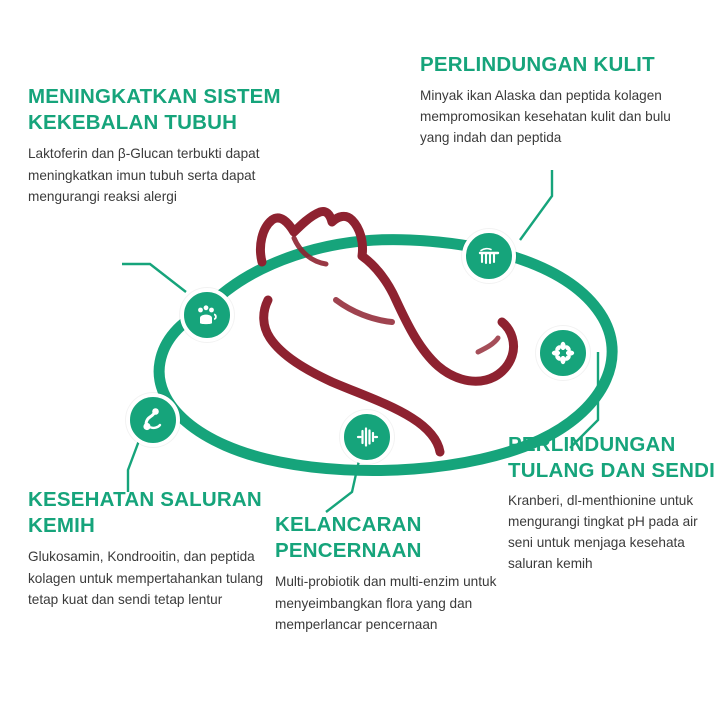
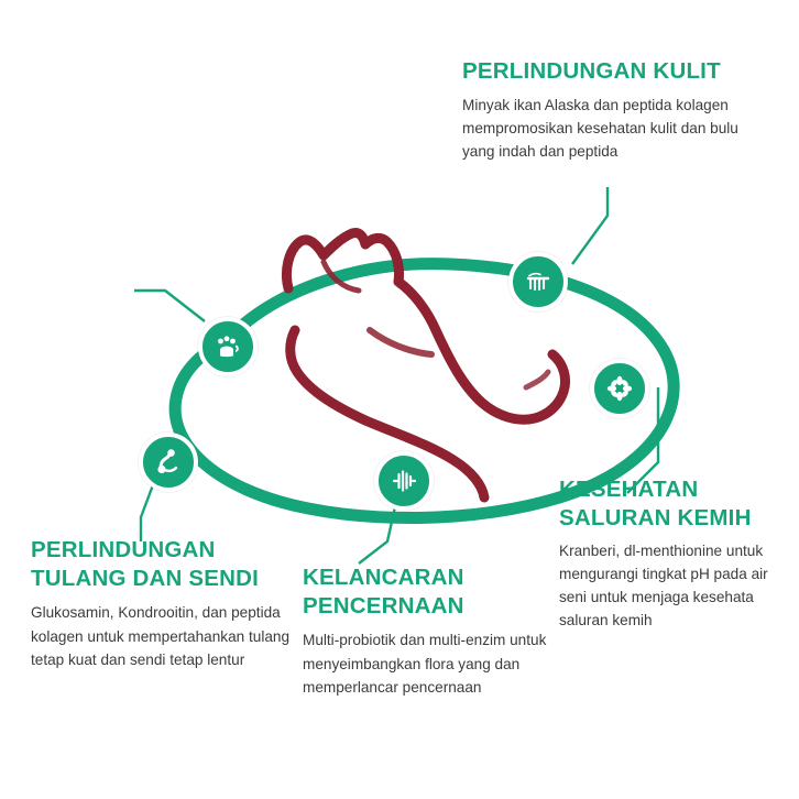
- MENINGKATKAN SISTEM KEKEBALAN TUBUH
- Laktoferin dan β-Glucan terbukti dapat meningkatkan imun tubuh serta dapat mengurangi reaksi alergi
  PERLINDUNGAN KULIT
  Minyak ikan Alaska dan peptida kolagen mempromosikan kesehatan kulit dan bulu yang indah dan peptida
- KESEHATAN SALURAN KEMIH
+ PERLINDUNGAN TULANG DAN SENDI
  Glukosamin, Kondrooitin, dan peptida kolagen untuk mempertahankan tulang tetap kuat dan sendi tetap lentur
  KELANCARAN PENCERNAAN
  Multi-probiotik dan multi-enzim untuk menyeimbangkan flora yang dan memperlancar pencernaan
- PERLINDUNGAN TULANG DAN SENDI
+ KESEHATAN SALURAN KEMIH
  Kranberi, dl-menthionine untuk mengurangi tingkat pH pada air seni untuk menjaga kesehata saluran kemih
